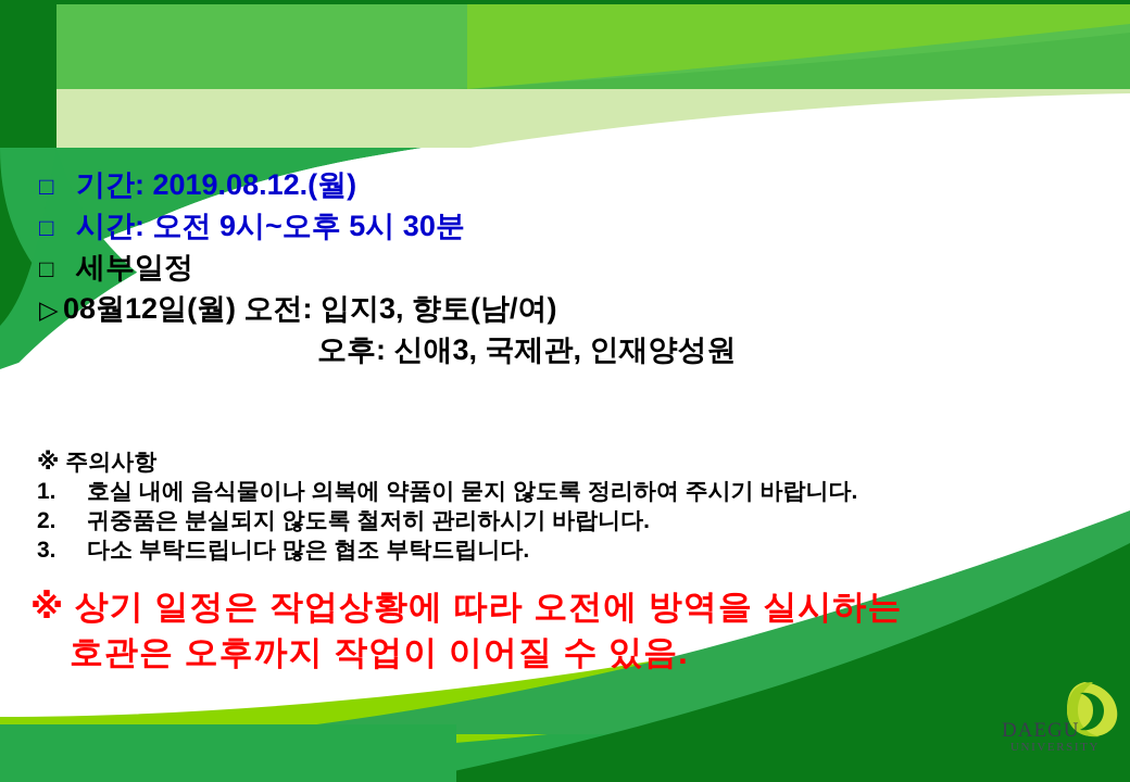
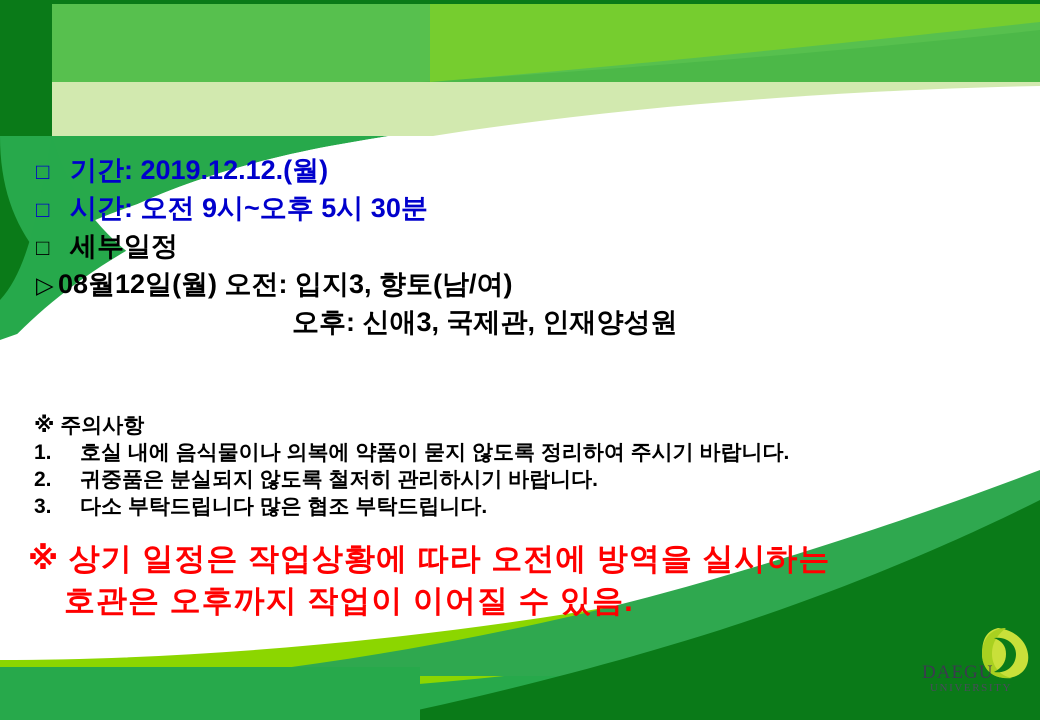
  □
- 기간: 2019.08.12.(월)
+ 기간: 2019.12.12.(월)
  □
  시간: 오전 9시~오후 5시 30분
  □
  세부일정
  ▷
  08월12일(월) 오전: 입지3, 향토(남/여)
  오후: 신애3, 국제관, 인재양성원
  ※ 주의사항
  1.
  호실 내에 음식물이나 의복에 약품이 묻지 않도록 정리하여 주시기 바랍니다.
  2.
  귀중품은 분실되지 않도록 철저히 관리하시기 바랍니다.
  3.
  다소 부탁드립니다 많은 협조 부탁드립니다.
  ※ 상기 일정은 작업상황에 따라 오전에 방역을 실시하는
  호관은 오후까지 작업이 이어질 수 있음.
  DAEGU
  UNIVERSITY
